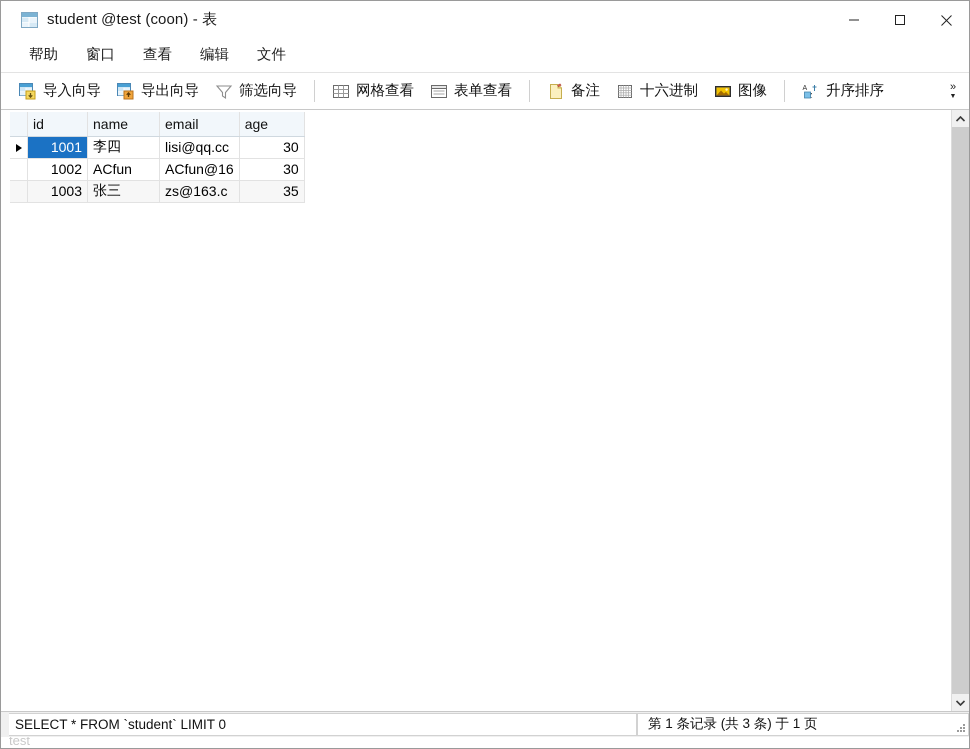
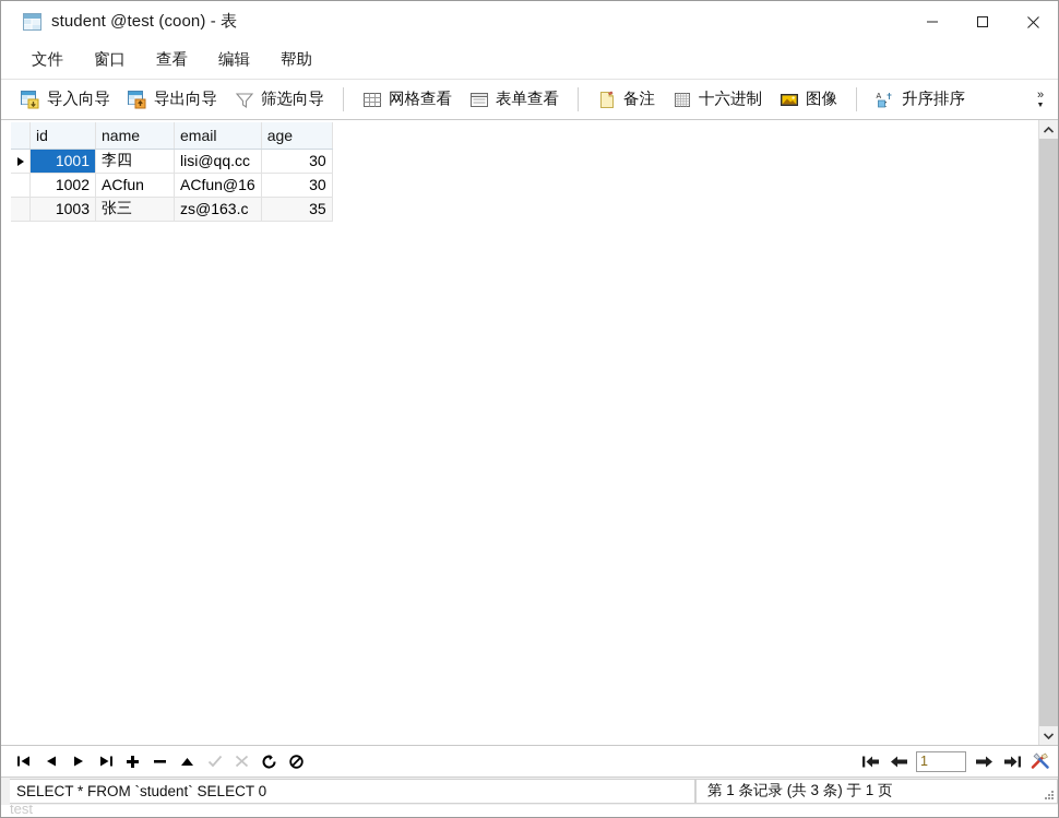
  student @test (coon) - 表
- 帮助
+ 文件
  窗口
  查看
  编辑
- 文件
+ 帮助
  导入向导
  导出向导
  筛选向导
  网格查看
  表单查看
  备注
  十六进制
  图像
  升序排序
  »
  	id	name	email	age
  	1001	李四	lisi@qq.cc	30
  	1002	ACfun	ACfun@16	30
  	1003	张三	zs@163.c	35
+ 1
- SELECT * FROM `student` LIMIT 0
+ SELECT * FROM `student` SELECT 0
  第 1 条记录 (共 3 条) 于 1 页
  test
